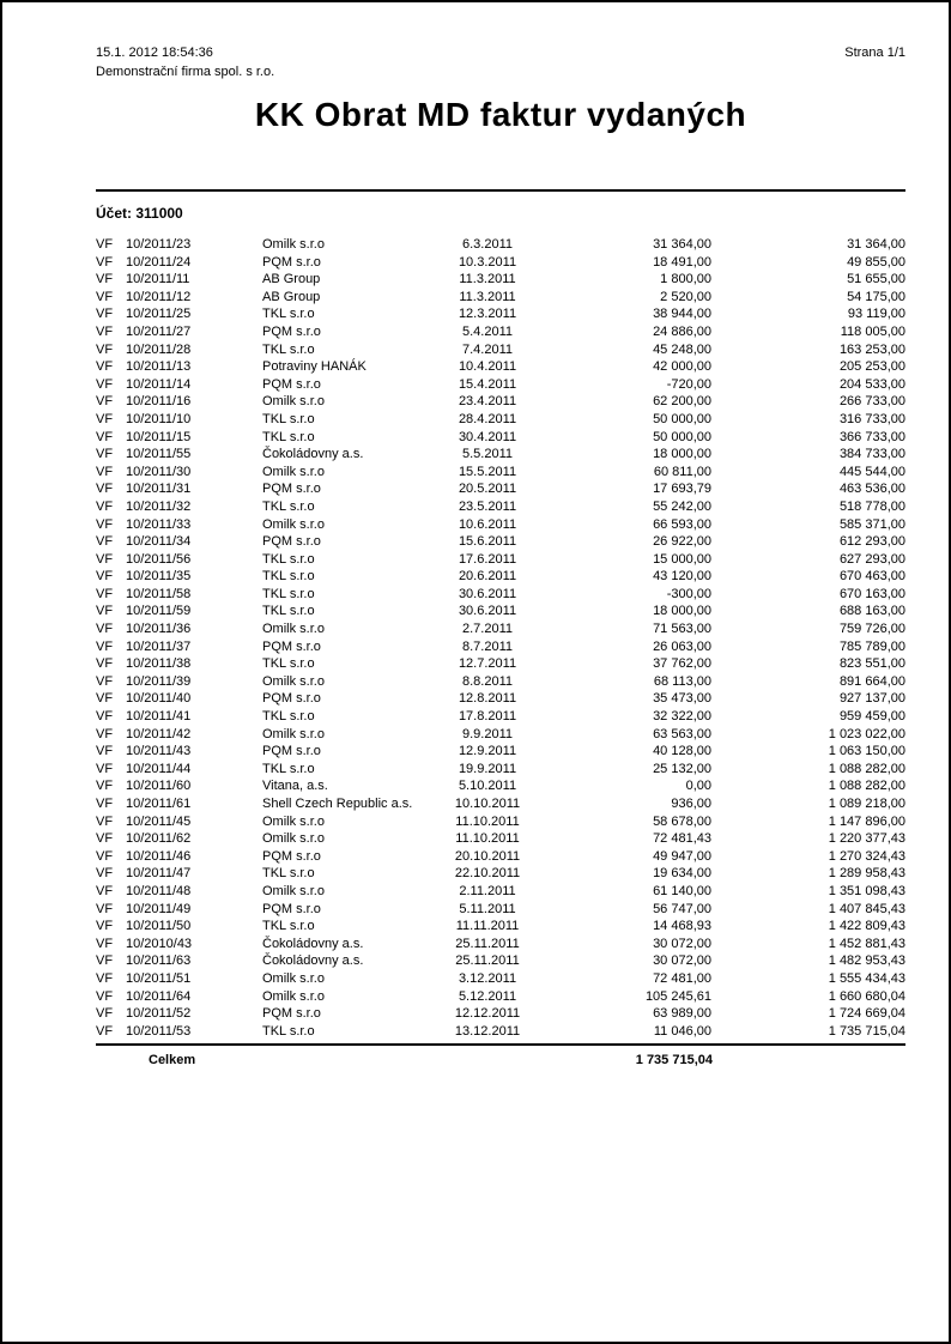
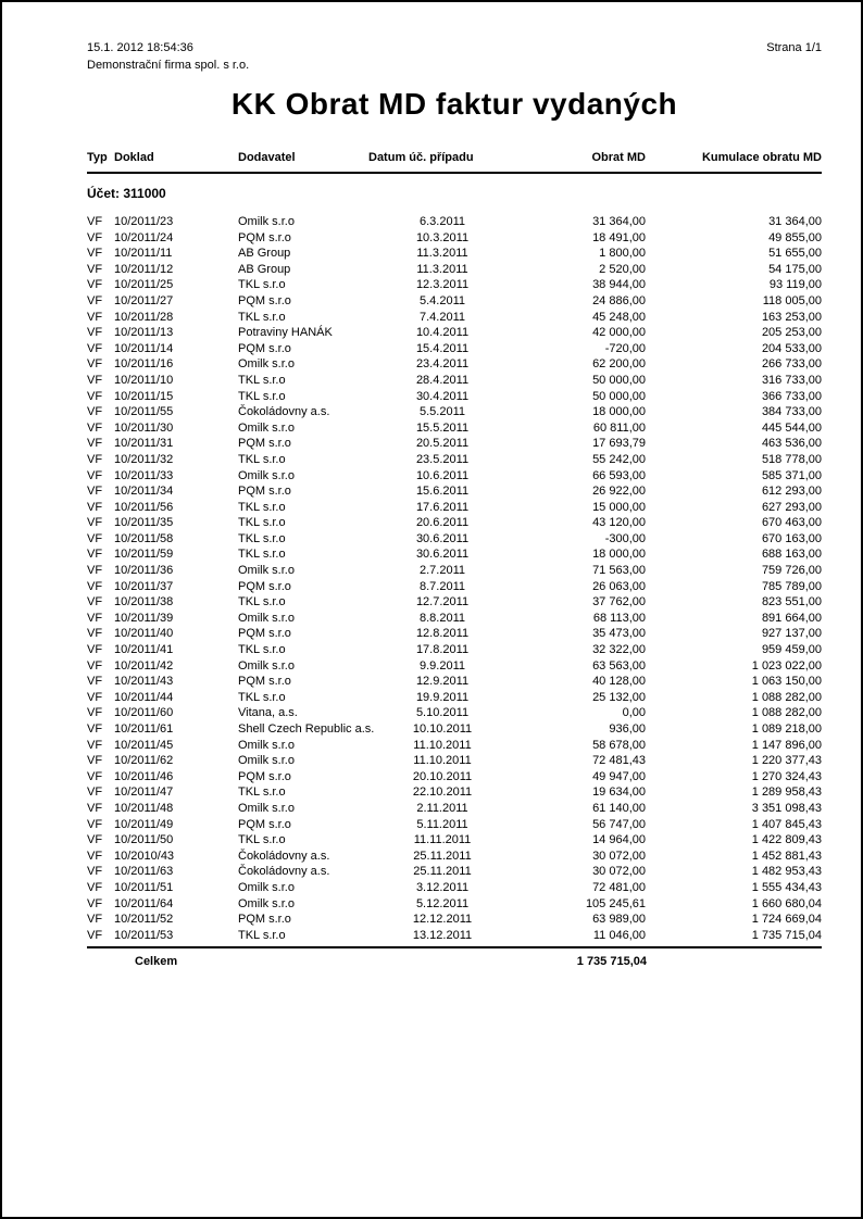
  15.1. 2012 18:54:36
  Demonstrační firma spol. s r.o.
  Strana 1/1
  KK Obrat MD faktur vydaných
+ Typ
+ Doklad
+ Dodavatel
+ Datum úč. případu
+ Obrat MD
+ Kumulace obratu MD
  Účet: 311000
  VF
  10/2011/23
  Omilk s.r.o
  6.3.2011
  31 364,00
  31 364,00
  VF
  10/2011/24
  PQM s.r.o
  10.3.2011
  18 491,00
  49 855,00
  VF
  10/2011/11
  AB Group
  11.3.2011
  1 800,00
  51 655,00
  VF
  10/2011/12
  AB Group
  11.3.2011
  2 520,00
  54 175,00
  VF
  10/2011/25
  TKL s.r.o
  12.3.2011
  38 944,00
  93 119,00
  VF
  10/2011/27
  PQM s.r.o
  5.4.2011
  24 886,00
  118 005,00
  VF
  10/2011/28
  TKL s.r.o
  7.4.2011
  45 248,00
  163 253,00
  VF
  10/2011/13
  Potraviny HANÁK
  10.4.2011
  42 000,00
  205 253,00
  VF
  10/2011/14
  PQM s.r.o
  15.4.2011
  -720,00
  204 533,00
  VF
  10/2011/16
  Omilk s.r.o
  23.4.2011
  62 200,00
  266 733,00
  VF
  10/2011/10
  TKL s.r.o
  28.4.2011
  50 000,00
  316 733,00
  VF
  10/2011/15
  TKL s.r.o
  30.4.2011
  50 000,00
  366 733,00
  VF
  10/2011/55
  Čokoládovny a.s.
  5.5.2011
  18 000,00
  384 733,00
  VF
  10/2011/30
  Omilk s.r.o
  15.5.2011
  60 811,00
  445 544,00
  VF
  10/2011/31
  PQM s.r.o
  20.5.2011
  17 693,79
  463 536,00
  VF
  10/2011/32
  TKL s.r.o
  23.5.2011
  55 242,00
  518 778,00
  VF
  10/2011/33
  Omilk s.r.o
  10.6.2011
  66 593,00
  585 371,00
  VF
  10/2011/34
  PQM s.r.o
  15.6.2011
  26 922,00
  612 293,00
  VF
  10/2011/56
  TKL s.r.o
  17.6.2011
  15 000,00
  627 293,00
  VF
  10/2011/35
  TKL s.r.o
  20.6.2011
  43 120,00
  670 463,00
  VF
  10/2011/58
  TKL s.r.o
  30.6.2011
  -300,00
  670 163,00
  VF
  10/2011/59
  TKL s.r.o
  30.6.2011
  18 000,00
  688 163,00
  VF
  10/2011/36
  Omilk s.r.o
  2.7.2011
  71 563,00
  759 726,00
  VF
  10/2011/37
  PQM s.r.o
  8.7.2011
  26 063,00
  785 789,00
  VF
  10/2011/38
  TKL s.r.o
  12.7.2011
  37 762,00
  823 551,00
  VF
  10/2011/39
  Omilk s.r.o
  8.8.2011
  68 113,00
  891 664,00
  VF
  10/2011/40
  PQM s.r.o
  12.8.2011
  35 473,00
  927 137,00
  VF
  10/2011/41
  TKL s.r.o
  17.8.2011
  32 322,00
  959 459,00
  VF
  10/2011/42
  Omilk s.r.o
  9.9.2011
  63 563,00
  1 023 022,00
  VF
  10/2011/43
  PQM s.r.o
  12.9.2011
  40 128,00
  1 063 150,00
  VF
  10/2011/44
  TKL s.r.o
  19.9.2011
  25 132,00
  1 088 282,00
  VF
  10/2011/60
  Vitana, a.s.
  5.10.2011
  0,00
  1 088 282,00
  VF
  10/2011/61
  Shell Czech Republic a.s
  10.10.2011
  936,00
  1 089 218,00
  VF
  10/2011/45
  Omilk s.r.o
  11.10.2011
  58 678,00
  1 147 896,00
  VF
  10/2011/62
  Omilk s.r.o
  11.10.2011
  72 481,43
  1 220 377,43
  VF
  10/2011/46
  PQM s.r.o
  20.10.2011
  49 947,00
  1 270 324,43
  VF
  10/2011/47
  TKL s.r.o
  22.10.2011
  19 634,00
  1 289 958,43
  VF
  10/2011/48
  Omilk s.r.o
  2.11.2011
  61 140,00
- 1 351 098,43
+ 3 351 098,43
  VF
  10/2011/49
  PQM s.r.o
  5.11.2011
  56 747,00
  1 407 845,43
  VF
  10/2011/50
  TKL s.r.o
  11.11.2011
- 14 468,93
+ 14 964,00
  1 422 809,43
  VF
  10/2010/43
  Čokoládovny a.s.
  25.11.2011
  30 072,00
  1 452 881,43
  VF
  10/2011/63
  Čokoládovny a.s.
  25.11.2011
  30 072,00
  1 482 953,43
  VF
  10/2011/51
  Omilk s.r.o
  3.12.2011
  72 481,00
  1 555 434,43
  VF
  10/2011/64
  Omilk s.r.o
  5.12.2011
  105 245,61
  1 660 680,04
  VF
  10/2011/52
  PQM s.r.o
  12.12.2011
  63 989,00
  1 724 669,04
  VF
  10/2011/53
  TKL s.r.o
  13.12.2011
  11 046,00
  1 735 715,04
  Celkem
  1 735 715,04
